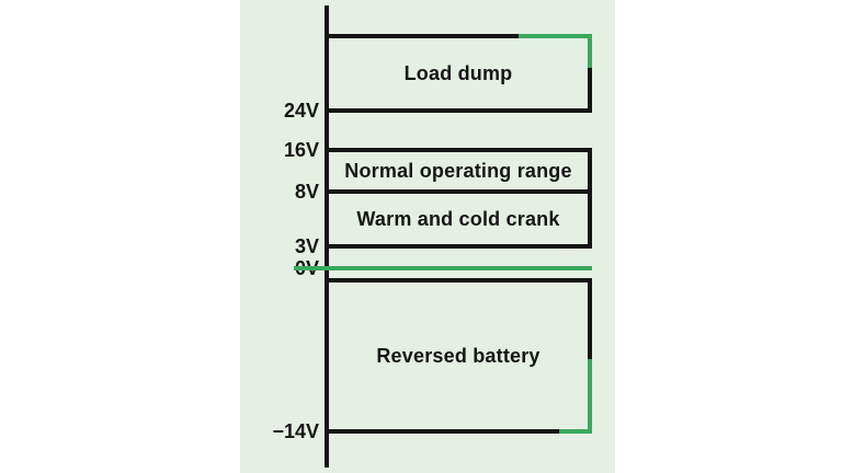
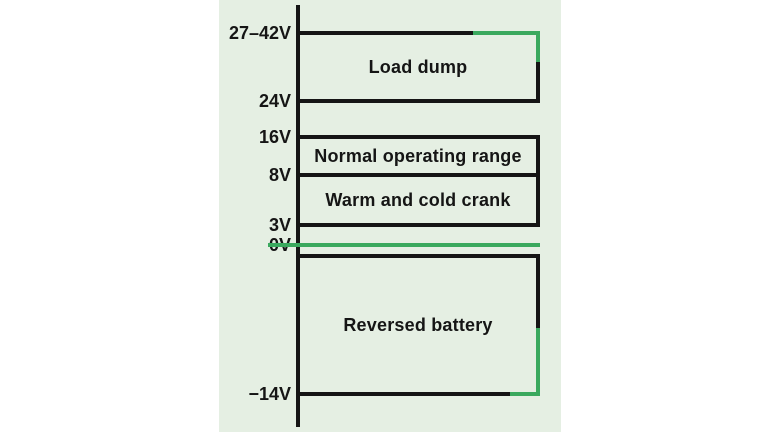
+ 27–42V
  24V
  16V
  8V
  3V
  −14V
  Load dump
  Normal operating range
  Warm and cold crank
  Reversed battery
